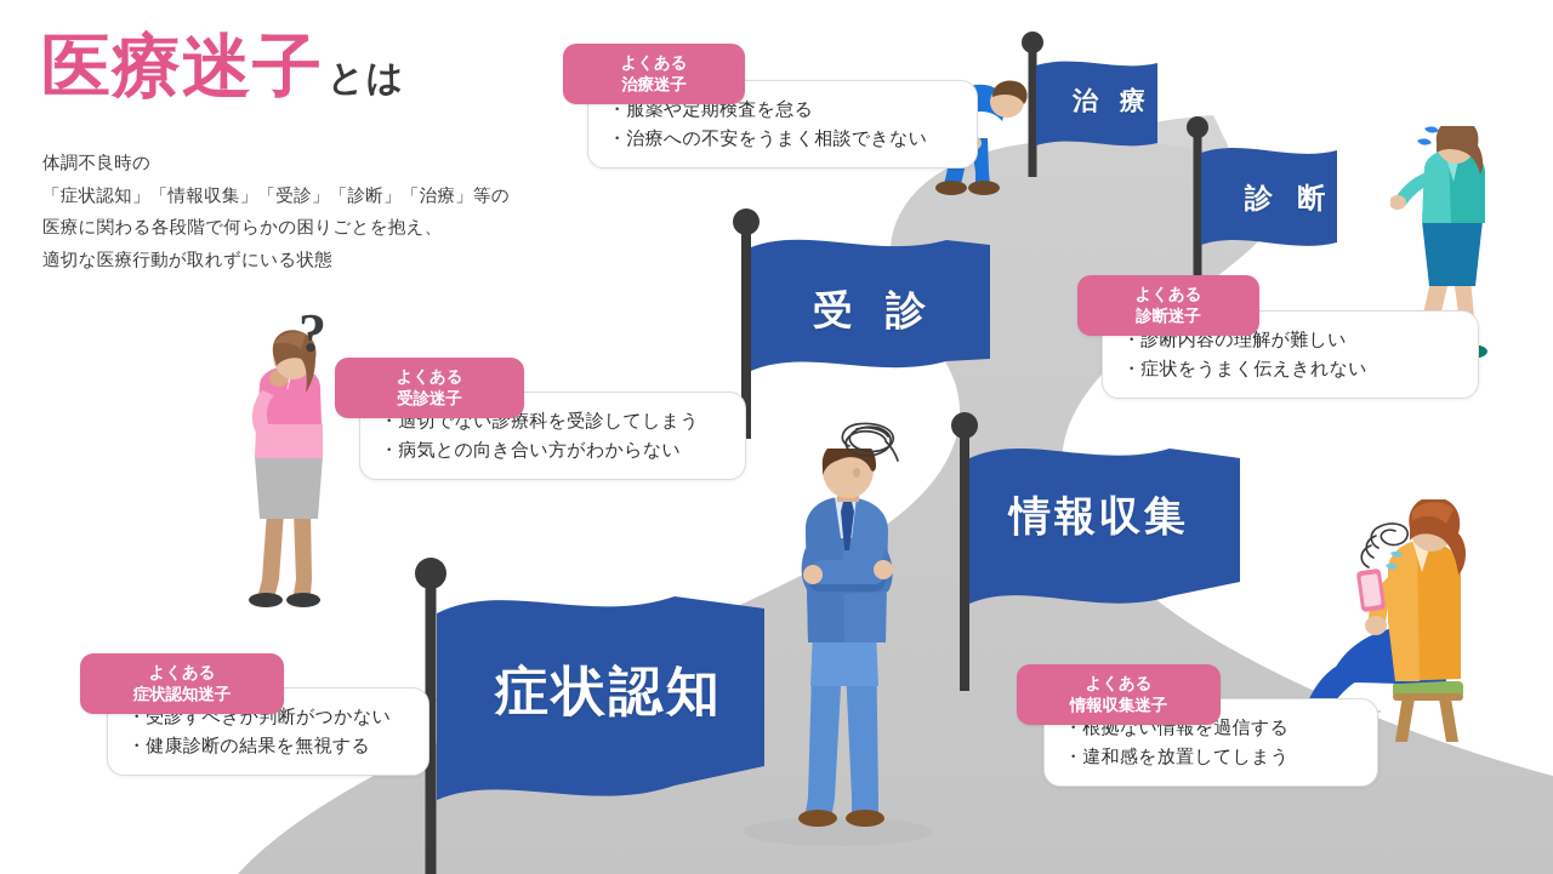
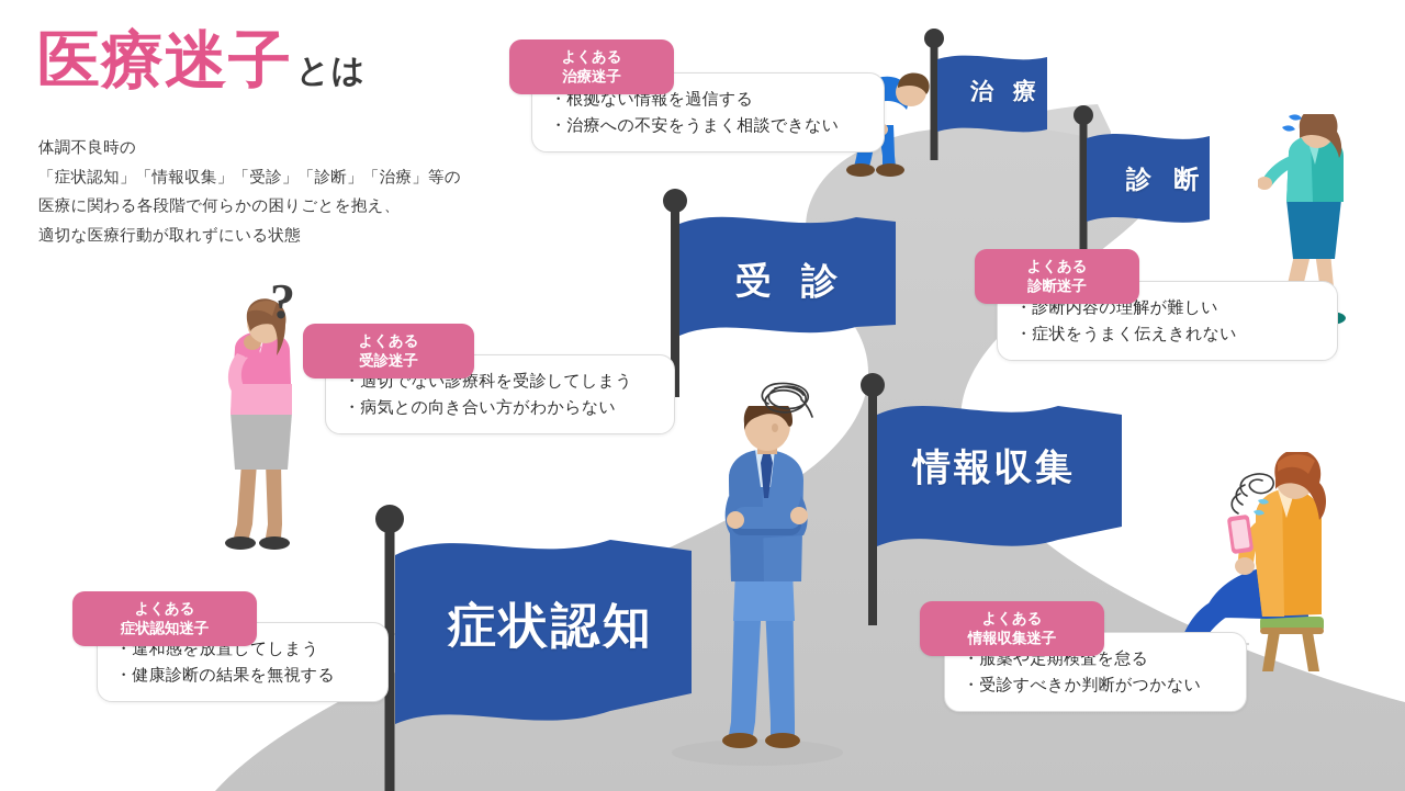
  医療迷子 とは
  体調不良時の
  「症状認知」「情報収集」「受診」「診断」「治療」等の
  医療に関わる各段階で何らかの困りごとを抱え、
  適切な医療行動が取れずにいる状態
  治 療
  診 断
  受 診
  情報収集
  症状認知
- ・服薬や定期検査を怠る
+ ・根拠ない情報を過信する
  ・治療への不安をうまく相談できない
  よくある
  治療迷子
  ・診断内容の理解が難しい
  ・症状をうまく伝えきれない
  よくある
  診断迷子
  ・適切でない診療科を受診してしまう
  ・病気との向き合い方がわからない
  よくある
  受診迷子
- ・受診すべきか判断がつかない
+ ・違和感を放置してしまう
  ・健康診断の結果を無視する
  よくある
  症状認知迷子
- ・根拠ない情報を過信する
+ ・服薬や定期検査を怠る
- ・違和感を放置してしまう
+ ・受診すべきか判断がつかない
  よくある
  情報収集迷子
  ?
